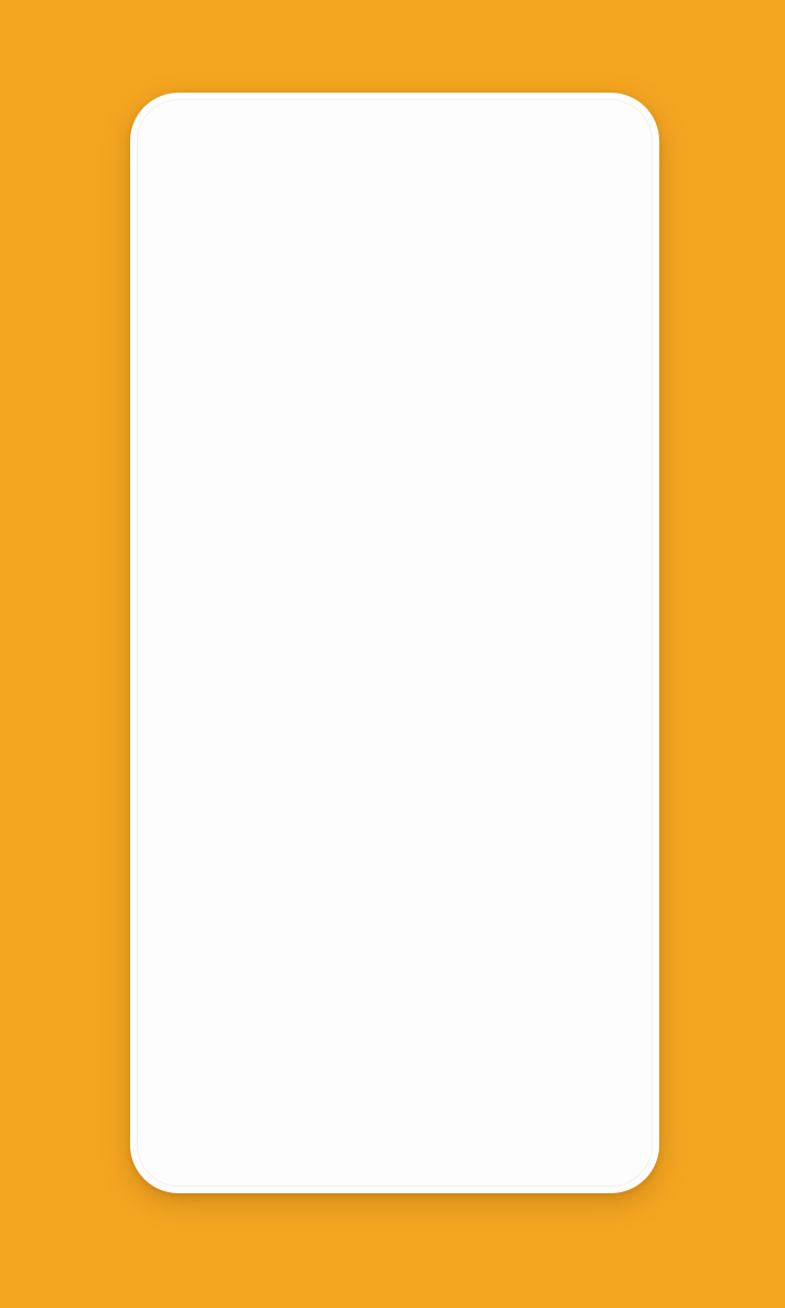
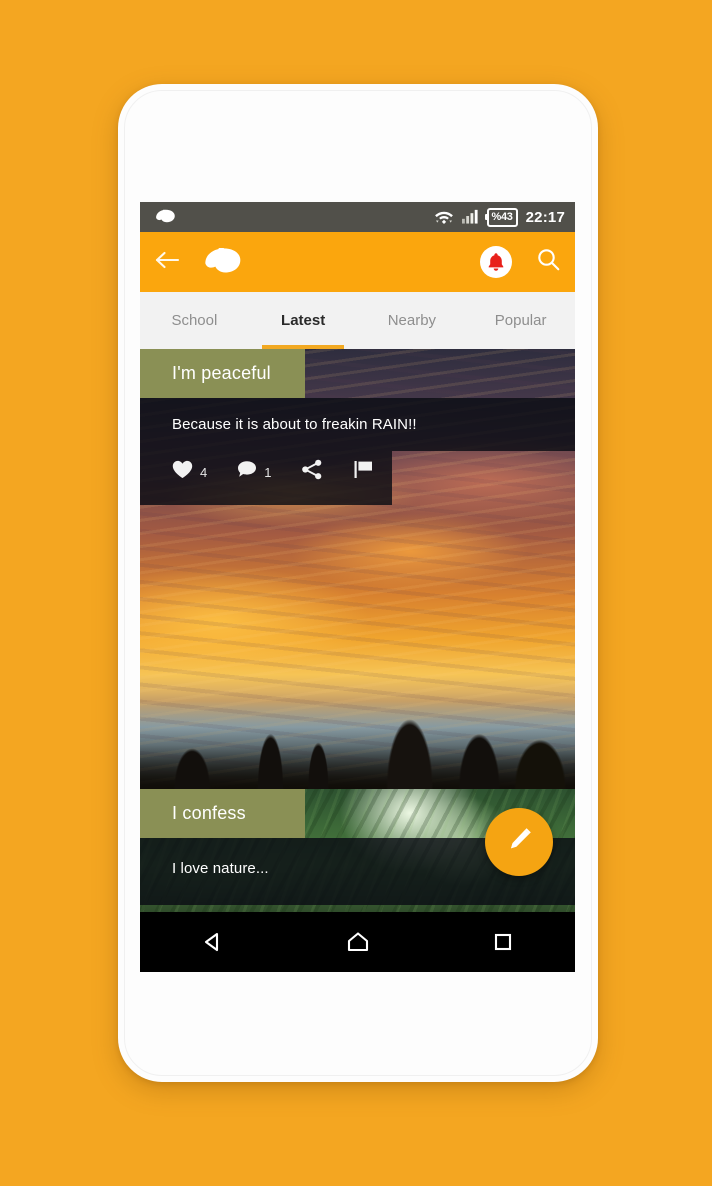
+ %43
+ 22:17
+ School
+ Latest
+ Nearby
+ Popular
+ I'm peaceful
+ Because it is about to freakin RAIN!!
+ 4
+ 1
+ I confess
+ I love nature...
